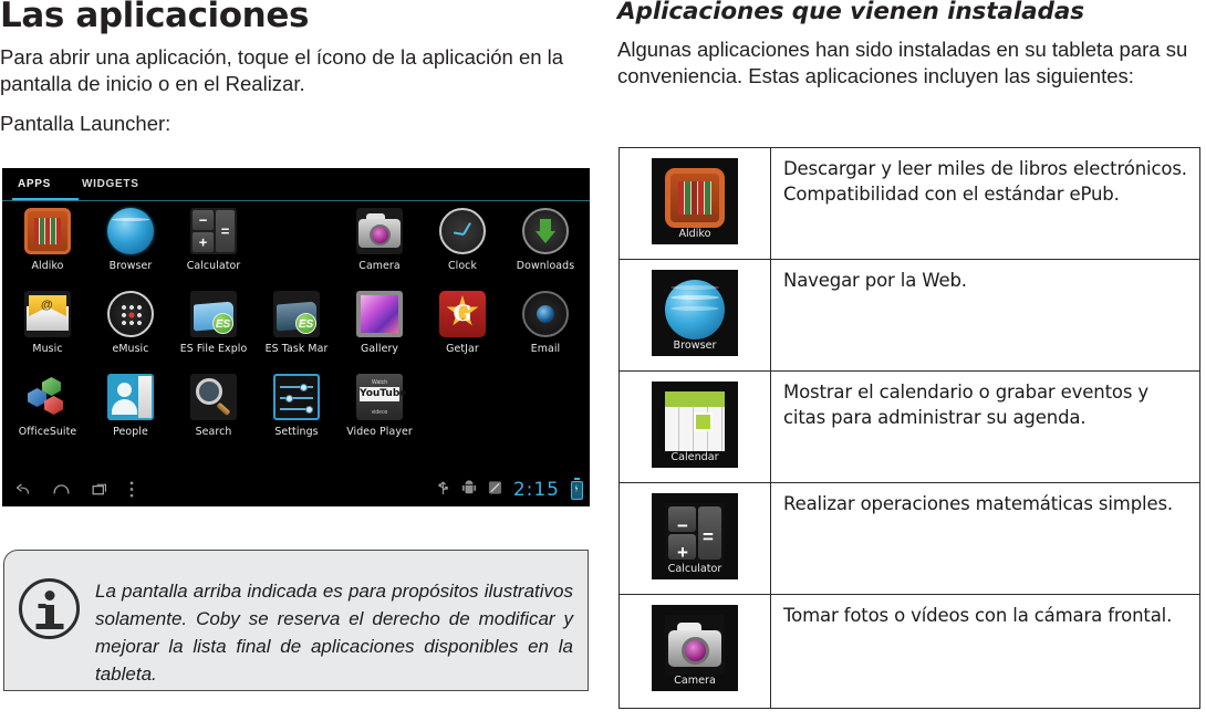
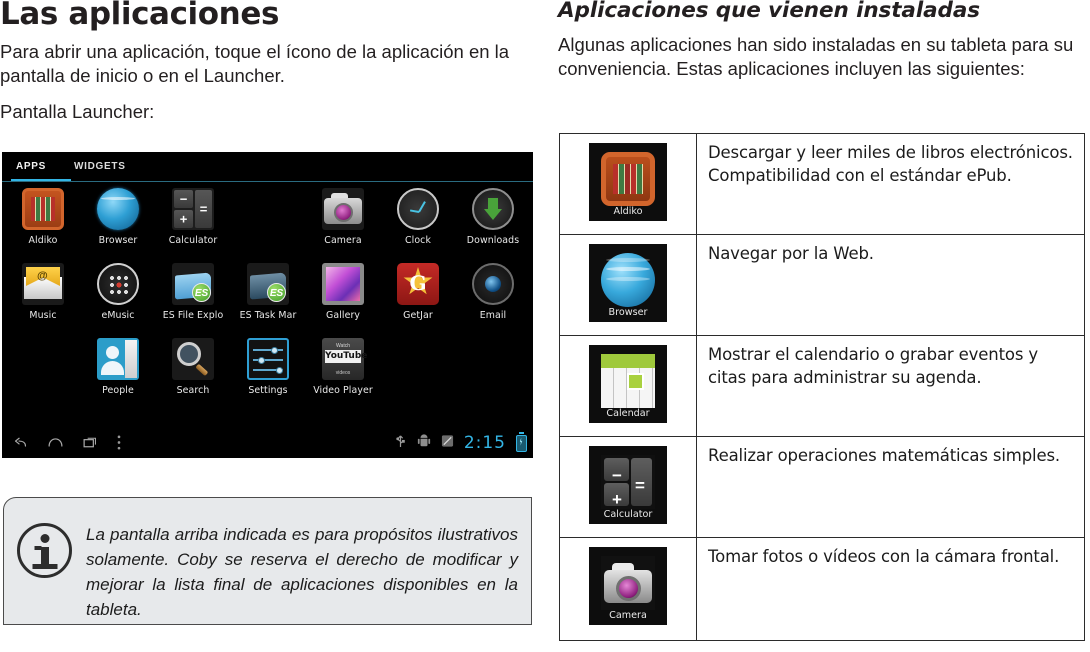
  Las aplicaciones
- Para abrir una aplicación, toque el ícono de la aplicación en la pantalla de inicio o en el Realizar.
+ Para abrir una aplicación, toque el ícono de la aplicación en la pantalla de inicio o en el Launcher.
  Pantalla Launcher:
  APPS
  WIDGETS
  Aldiko
  Browser
  −
  +
  =
  Calculator
  Camera
  Clock
  Downloads
  @
  Music
  eMusic
  ES
  ES File Explo
  ES
  ES Task Mar
  Gallery
  G
  GetJar
  Email
- OfficeSuite
  People
  Search
  Settings
  YouTube
  Video Player
  2:15
  La pantalla arriba indicada es para propósitos ilustrativos solamente. Coby se reserva el derecho de modificar y mejorar la lista final de aplicaciones disponibles en la tableta.
  Aplicaciones que vienen instaladas
  Algunas aplicaciones han sido instaladas en su tableta para su conveniencia. Estas aplicaciones incluyen las siguientes:
  Aldiko	Descargar y leer miles de libros electrónicos. Compatibilidad con el estándar ePub.
  Browser	Navegar por la Web.
  Calendar	Mostrar el calendario o grabar eventos y citas para administrar su agenda.
  − + = Calculator	Realizar operaciones matemáticas simples.
  Camera	Tomar fotos o vídeos con la cámara frontal.
